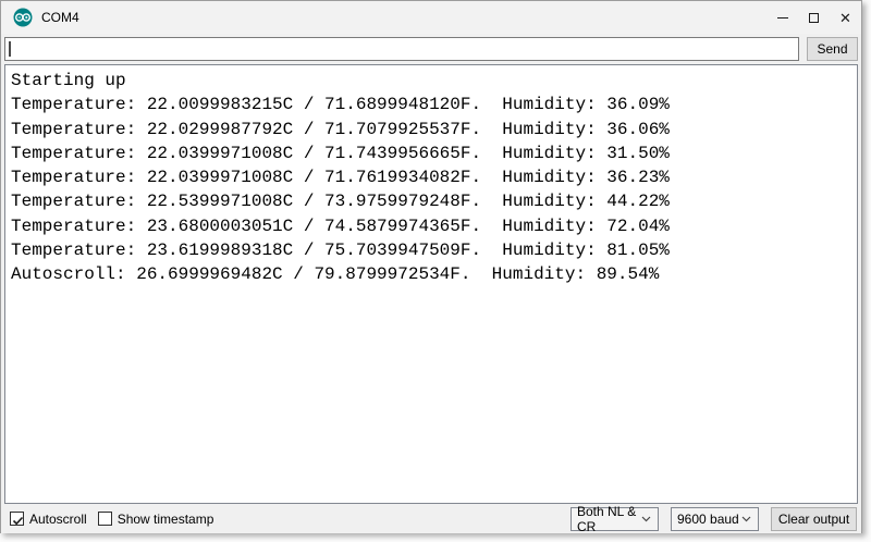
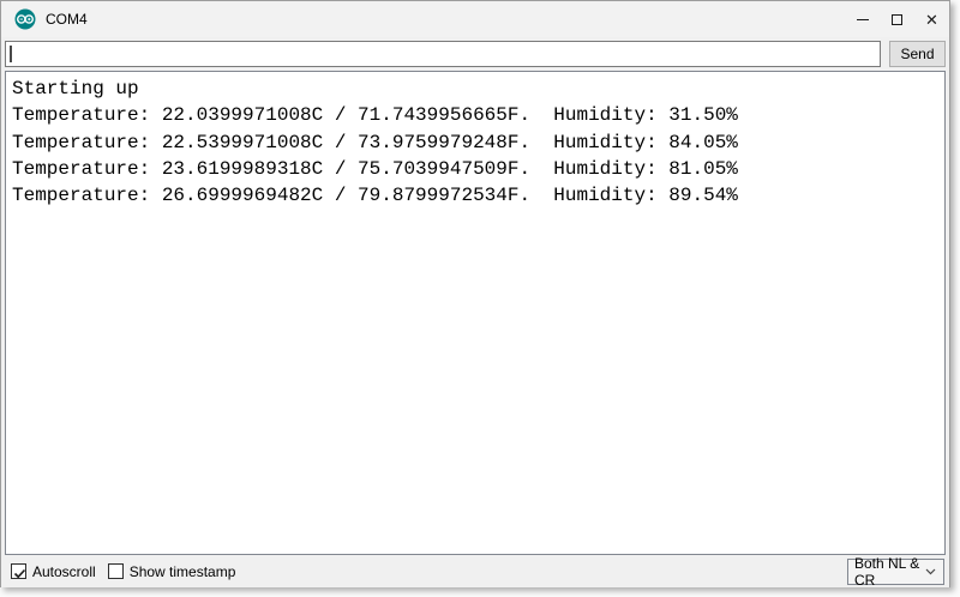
  COM4
  ✕
  Send
  Starting up
- Temperature: 22.0099983215C / 71.6899948120F. Humidity: 36.09%
- Temperature: 22.0299987792C / 71.7079925537F. Humidity: 36.06%
  Temperature: 22.0399971008C / 71.7439956665F. Humidity: 31.50%
- Temperature: 22.0399971008C / 71.7619934082F. Humidity: 36.23%
- Temperature: 22.5399971008C / 73.9759979248F. Humidity: 44.22%
+ Temperature: 22.5399971008C / 73.9759979248F. Humidity: 84.05%
- Temperature: 23.6800003051C / 74.5879974365F. Humidity: 72.04%
  Temperature: 23.6199989318C / 75.7039947509F. Humidity: 81.05%
- Autoscroll: 26.6999969482C / 79.8799972534F. Humidity: 89.54%
+ Temperature: 26.6999969482C / 79.8799972534F. Humidity: 89.54%
  Autoscroll
  Show timestamp
  Both NL & CR
- 9600 baud
- Clear output
